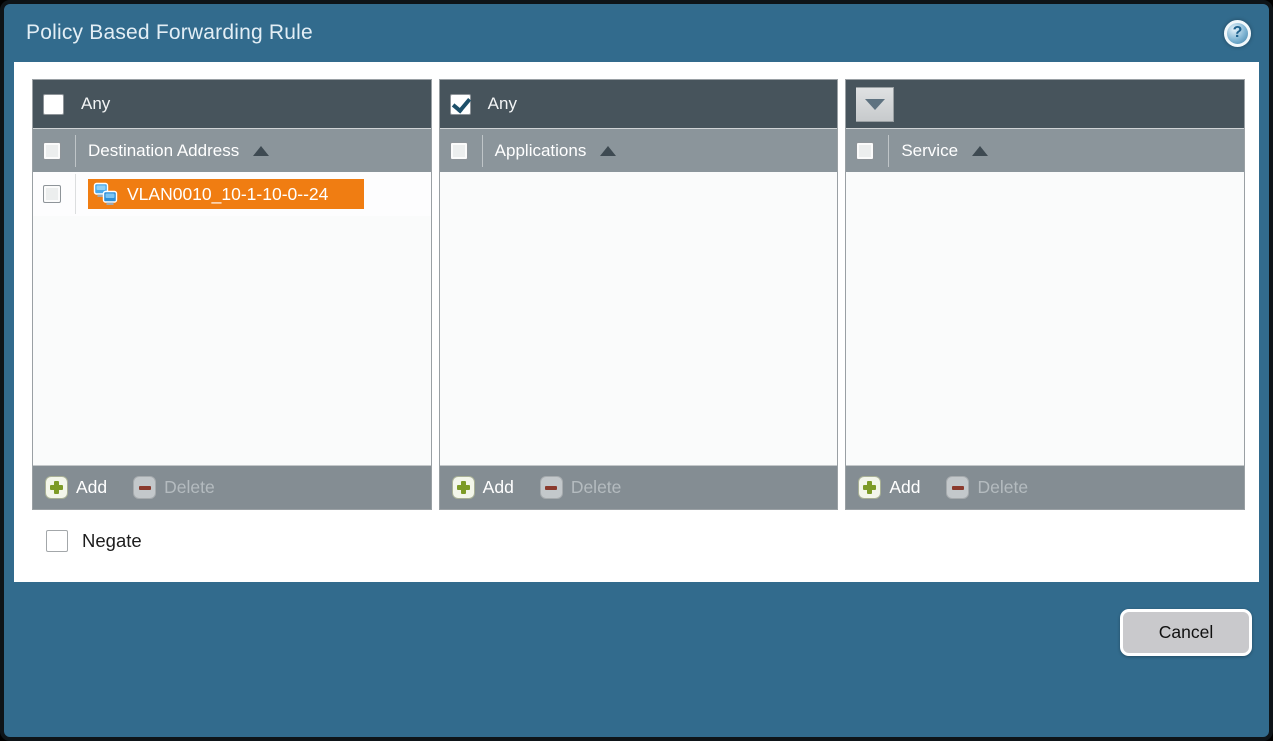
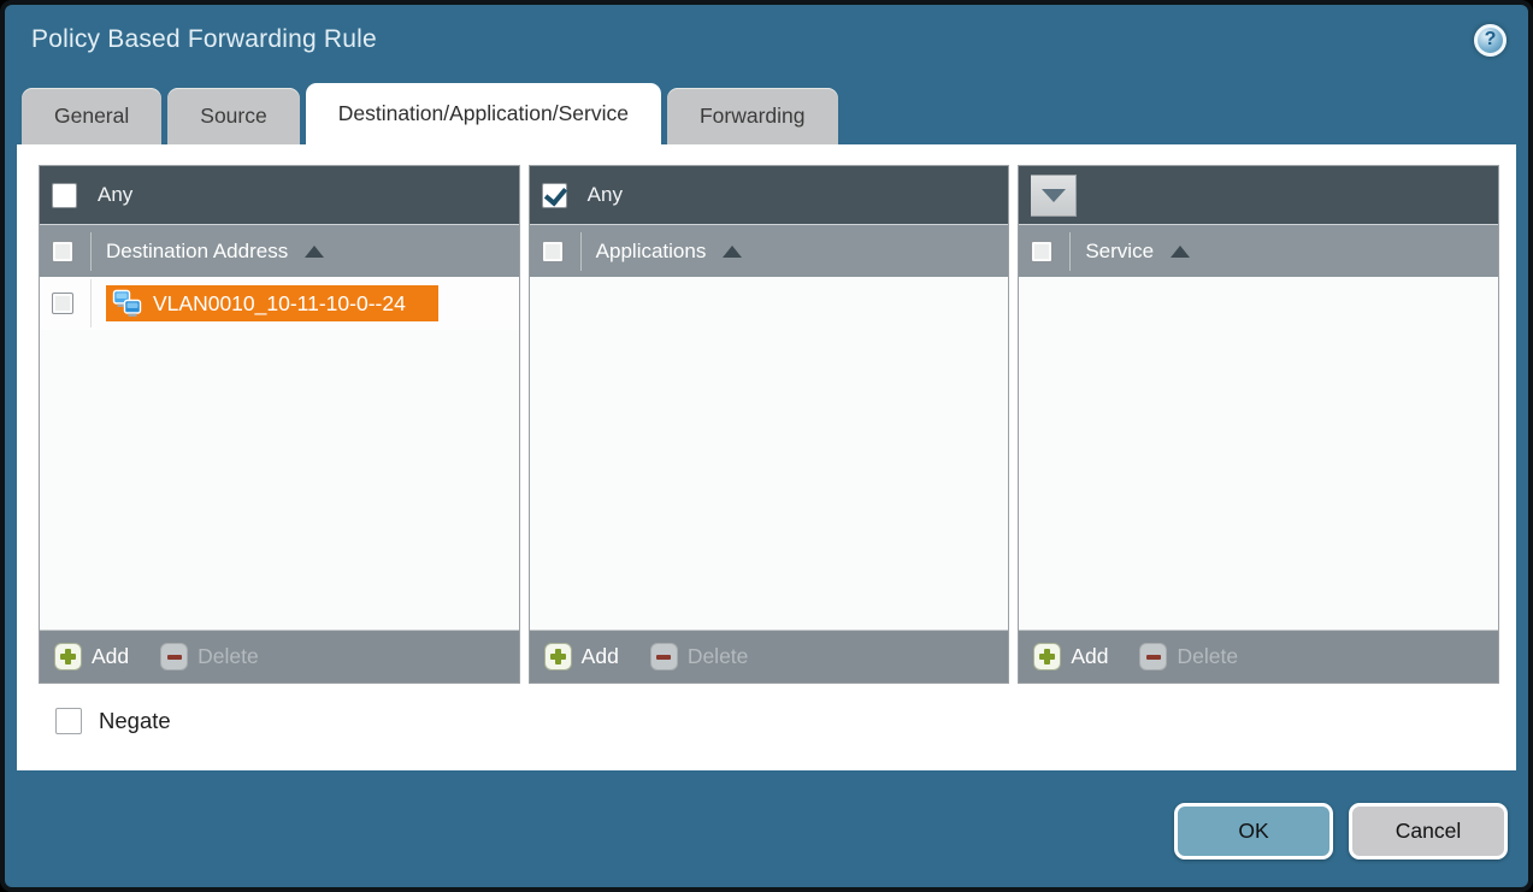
  Policy Based Forwarding Rule
  ?
+ General
+ Source
+ Destination/Application/Service
+ Forwarding
  Any
  Destination Address
- VLAN0010_10-1-10-0--24
+ VLAN0010_10-11-10-0--24
  Add
  Delete
  Any
  Applications
  Add
  Delete
  Service
  Add
  Delete
  Negate
+ OK
  Cancel
